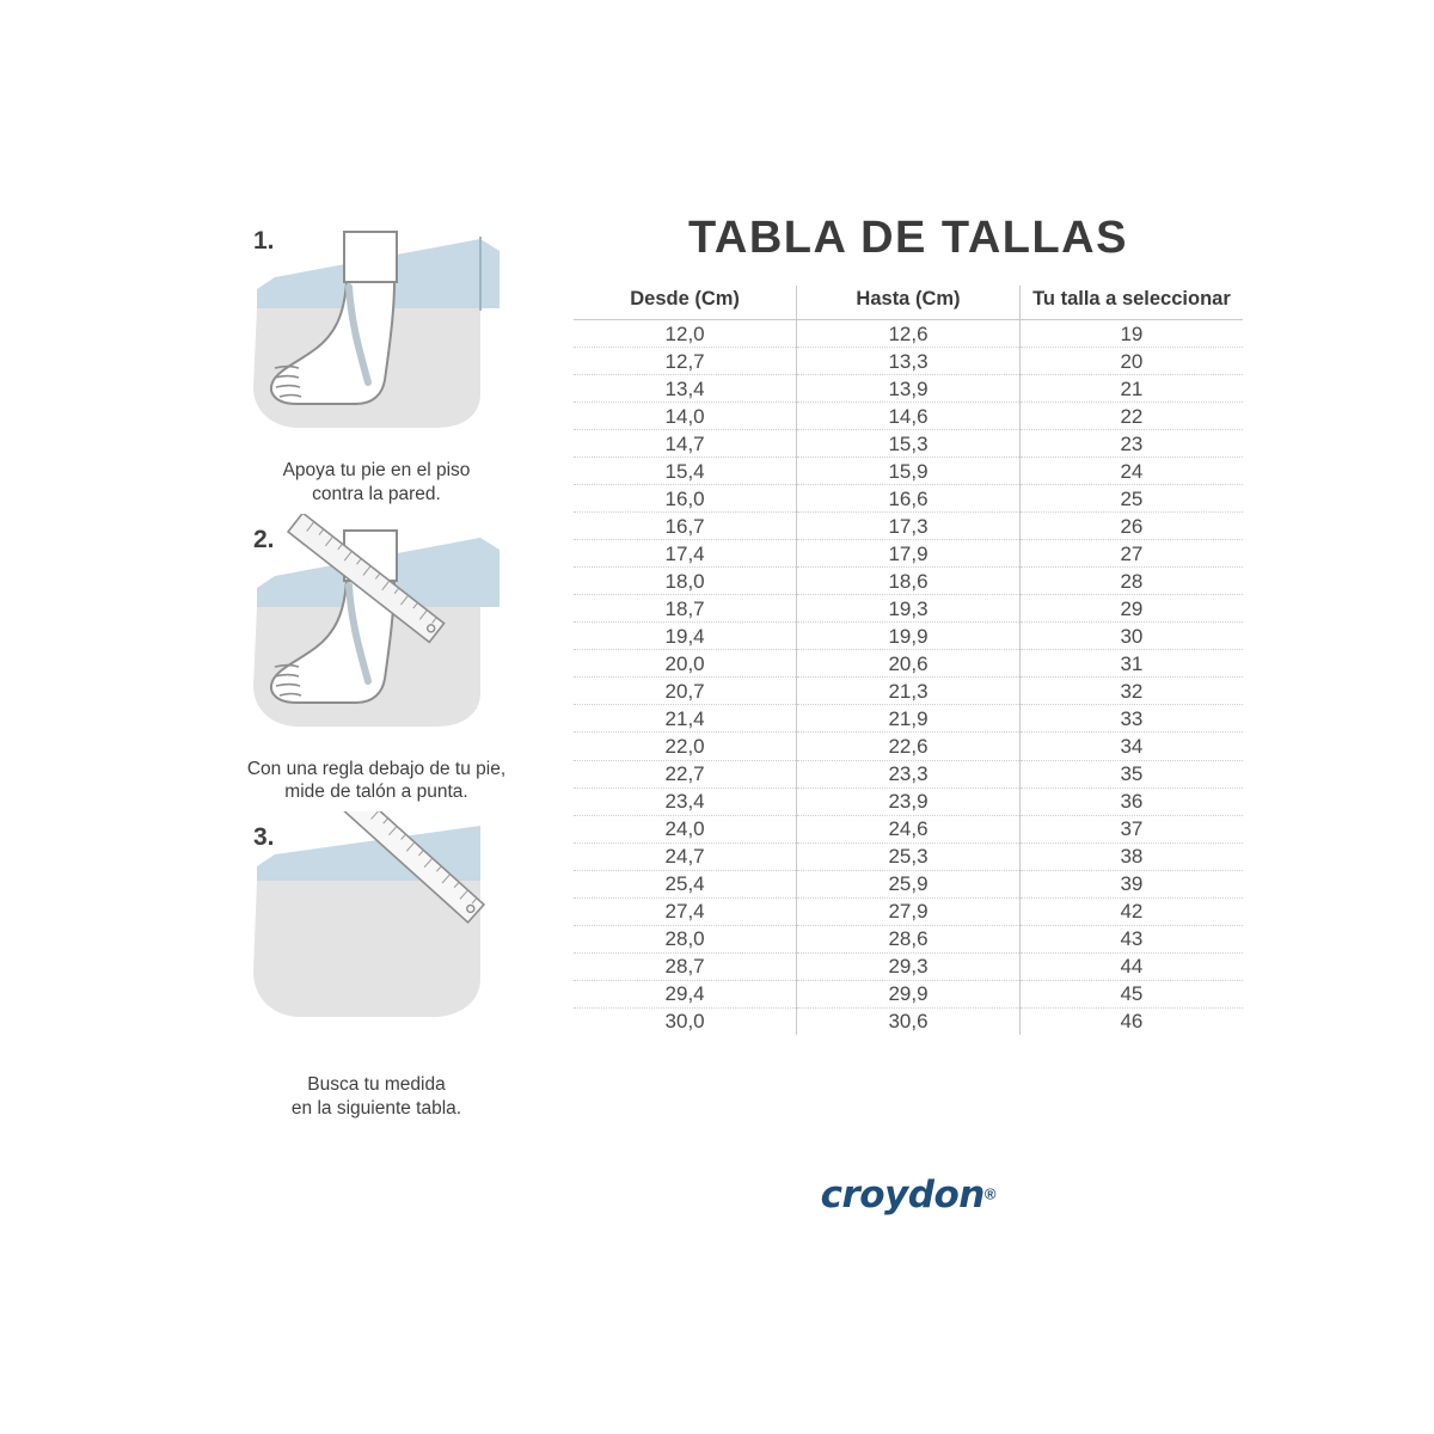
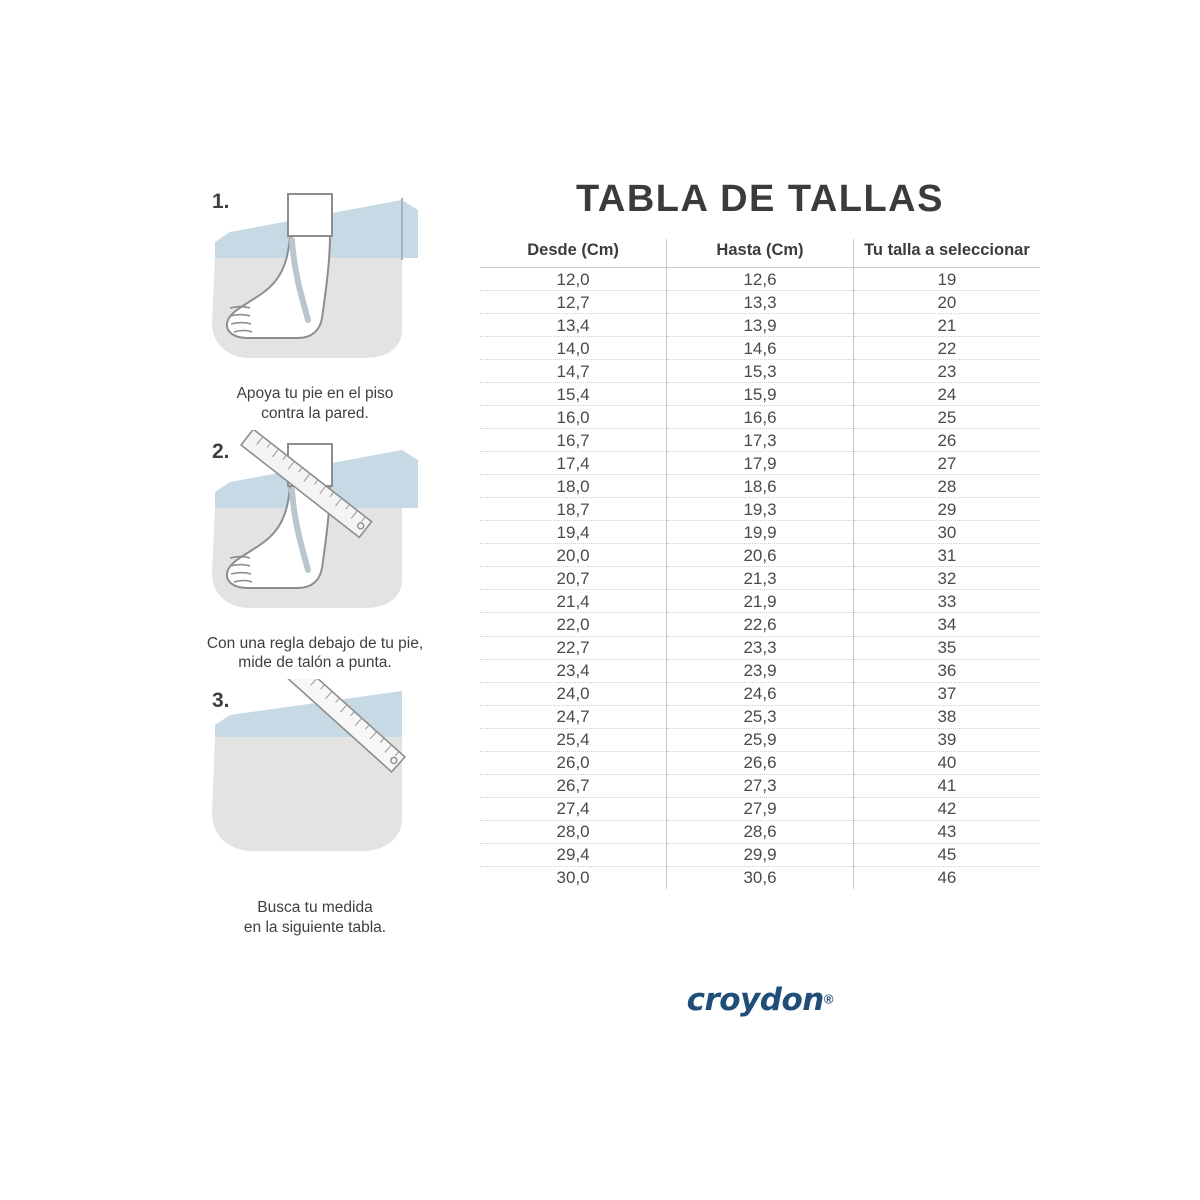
  1.
  Apoya tu pie en el piso
  contra la pared.
  2.
  Con una regla debajo de tu pie,
  mide de talón a punta.
  3.
  Busca tu medida
  en la siguiente tabla.
  TABLA DE TALLAS
  Desde (Cm)	Hasta (Cm)	Tu talla a seleccionar
  12,0	12,6	19
  12,7	13,3	20
  13,4	13,9	21
  14,0	14,6	22
  14,7	15,3	23
  15,4	15,9	24
  16,0	16,6	25
  16,7	17,3	26
  17,4	17,9	27
  18,0	18,6	28
  18,7	19,3	29
  19,4	19,9	30
  20,0	20,6	31
  20,7	21,3	32
  21,4	21,9	33
  22,0	22,6	34
  22,7	23,3	35
  23,4	23,9	36
  24,0	24,6	37
  24,7	25,3	38
  25,4	25,9	39
+ 26,0	26,6	40
+ 26,7	27,3	41
  27,4	27,9	42
  28,0	28,6	43
- 28,7	29,3	44
  29,4	29,9	45
  30,0	30,6	46
  croydon®
